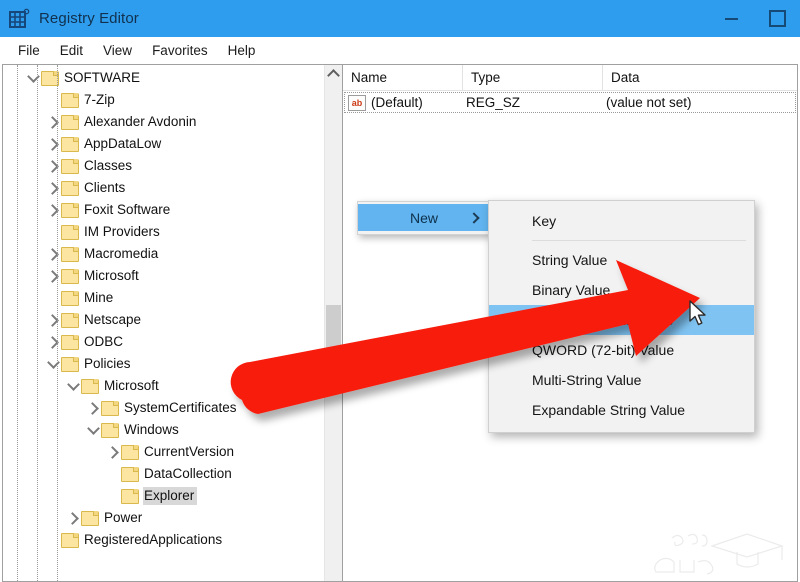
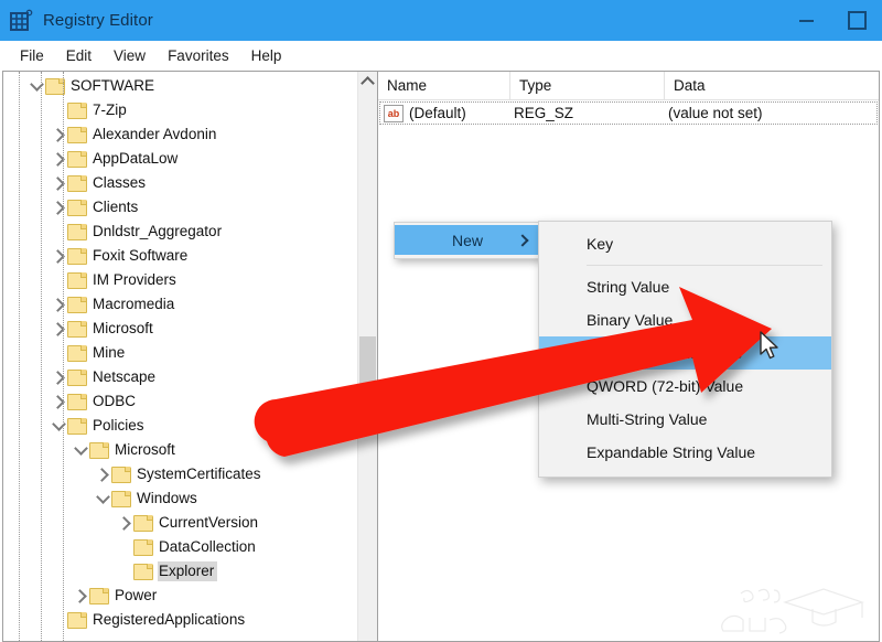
  Registry Editor
  File
  Edit
  View
  Favorites
  Help
  SOFTWARE
  7-Zip
  Alexander Avdonin
  AppDataLow
  Classes
  Clients
+ Dnldstr_Aggregator
  Foxit Software
  IM Providers
  Macromedia
  Microsoft
  Mine
  Netscape
  ODBC
  Policies
  Microsoft
  SystemCertificates
  Windows
  CurrentVersion
  DataCollection
  Explorer
  Power
  RegisteredApplications
  Name
  Type
  Data
  ab
  (Default)
  REG_SZ
  (value not set)
  New
  Key
  String Value
  Binary Value
  QWORD (72-bit) Value
  Multi-String Value
  Expandable String Value
